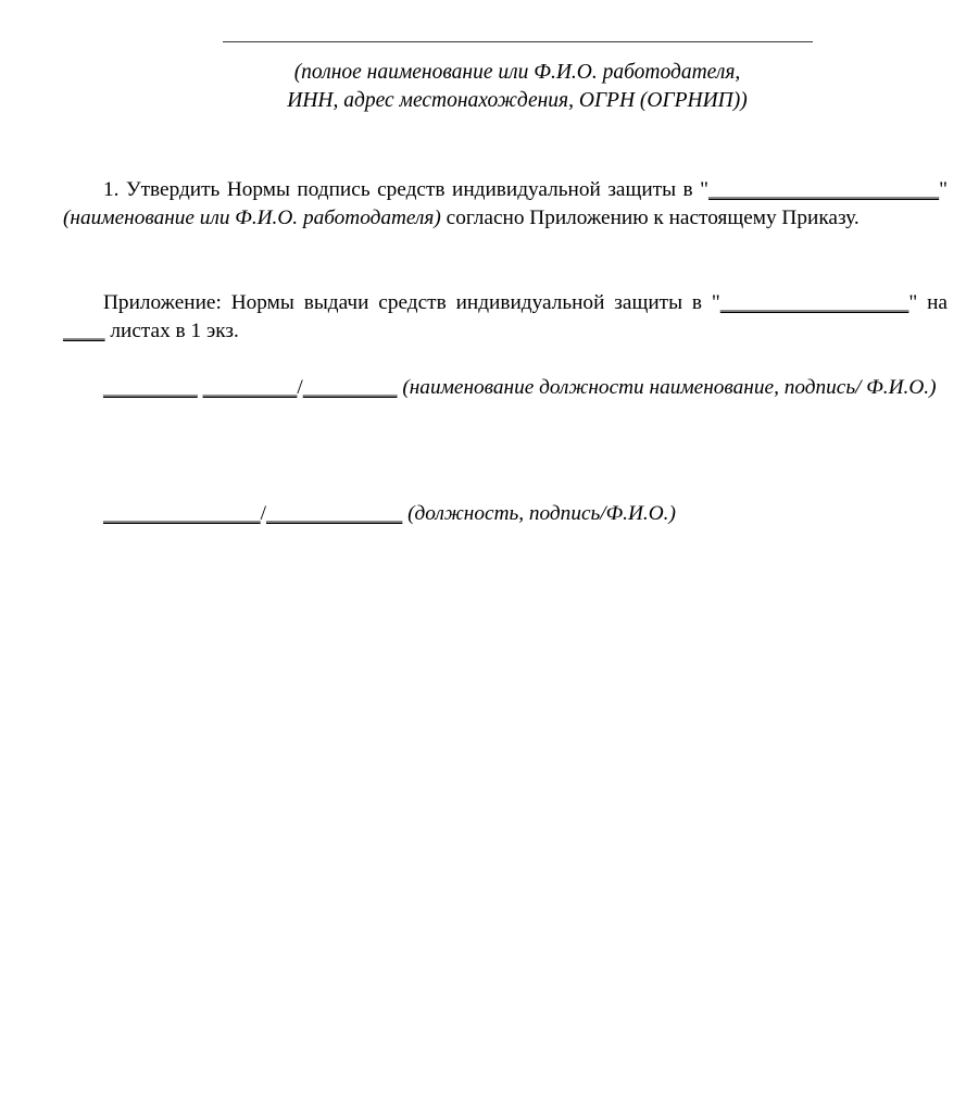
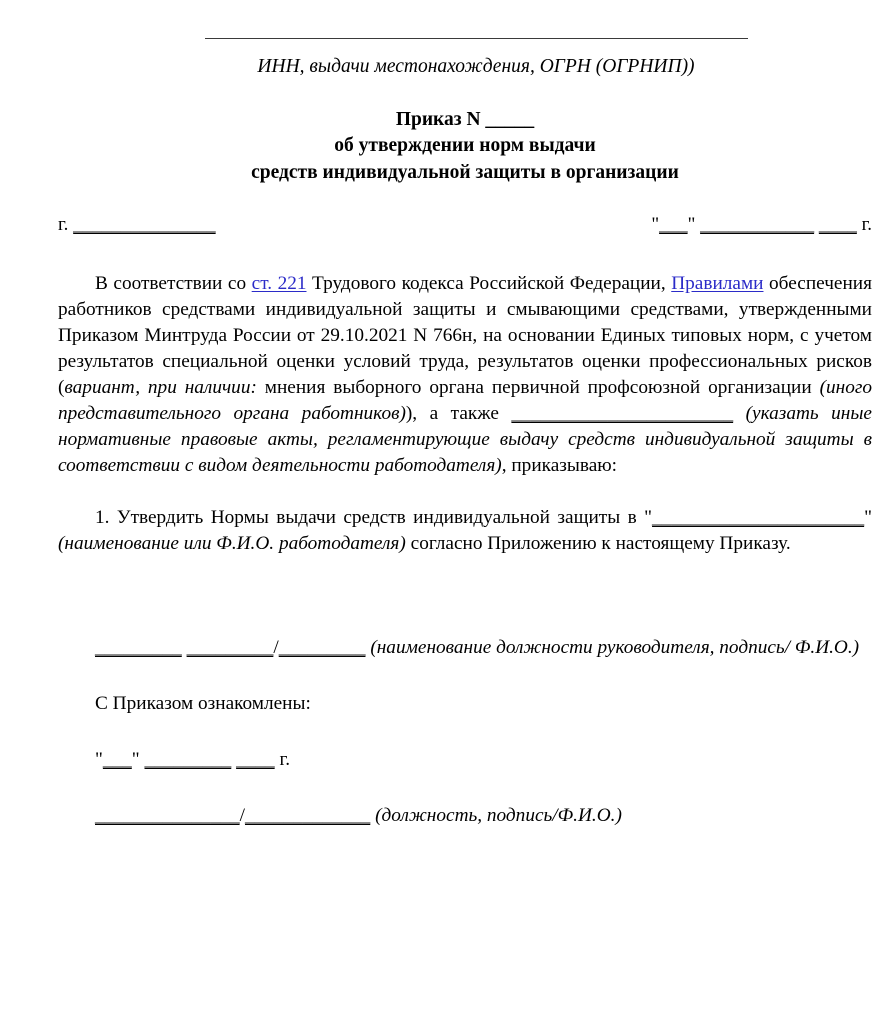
- (полное наименование или Ф.И.О. работодателя,
- ИНН, адрес местонахождения, ОГРН (ОГРНИП))
+ ИНН, выдачи местонахождения, ОГРН (ОГРНИП))
+ Приказ N _____
+ об утверждении норм выдачи
+ средств индивидуальной защиты в организации
+ г. _______________
+ "___" ____________ ____ г.
+ В соответствии со ст. 221 Трудового кодекса Российской Федерации, Правилами обеспечения работников средствами индивидуальной защиты и смывающими средствами, утвержденными Приказом Минтруда России от 29.10.2021 N 766н, на основании Единых типовых норм, с учетом результатов специальной оценки условий труда, результатов оценки профессиональных рисков (вариант, при наличии: мнения выборного органа первичной профсоюзной организации (иного представительного органа работников)), а также _______________________ (указать иные нормативные правовые акты, регламентирующие выдачу средств индивидуальной защиты в соответствии с видом деятельности работодателя), приказываю:
- 1. Утвердить Нормы подпись средств индивидуальной защиты в "______________________" (наименование или Ф.И.О. работодателя) согласно Приложению к настоящему Приказу.
+ 1. Утвердить Нормы выдачи средств индивидуальной защиты в "______________________" (наименование или Ф.И.О. работодателя) согласно Приложению к настоящему Приказу.
- Приложение: Нормы выдачи средств индивидуальной защиты в "__________________" на ____ листах в 1 экз.
- _________ _________/_________ (наименование должности наименование, подпись/ Ф.И.О.)
+ _________ _________/_________ (наименование должности руководителя, подпись/ Ф.И.О.)
+ С Приказом ознакомлены:
+ "___" _________ ____ г.
  _______________/_____________ (должность, подпись/Ф.И.О.)
